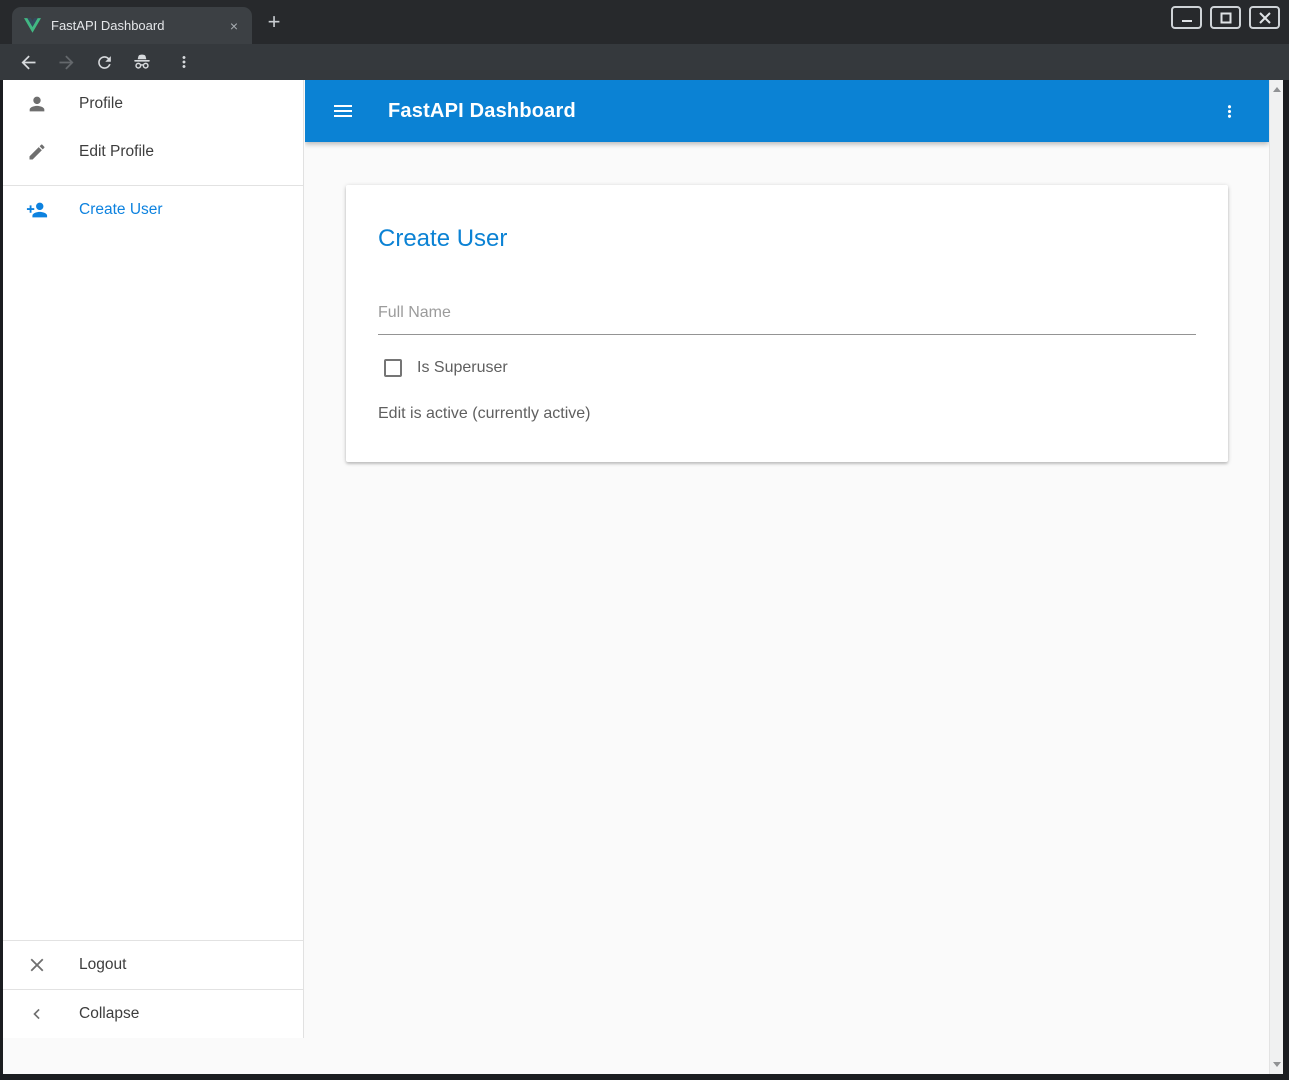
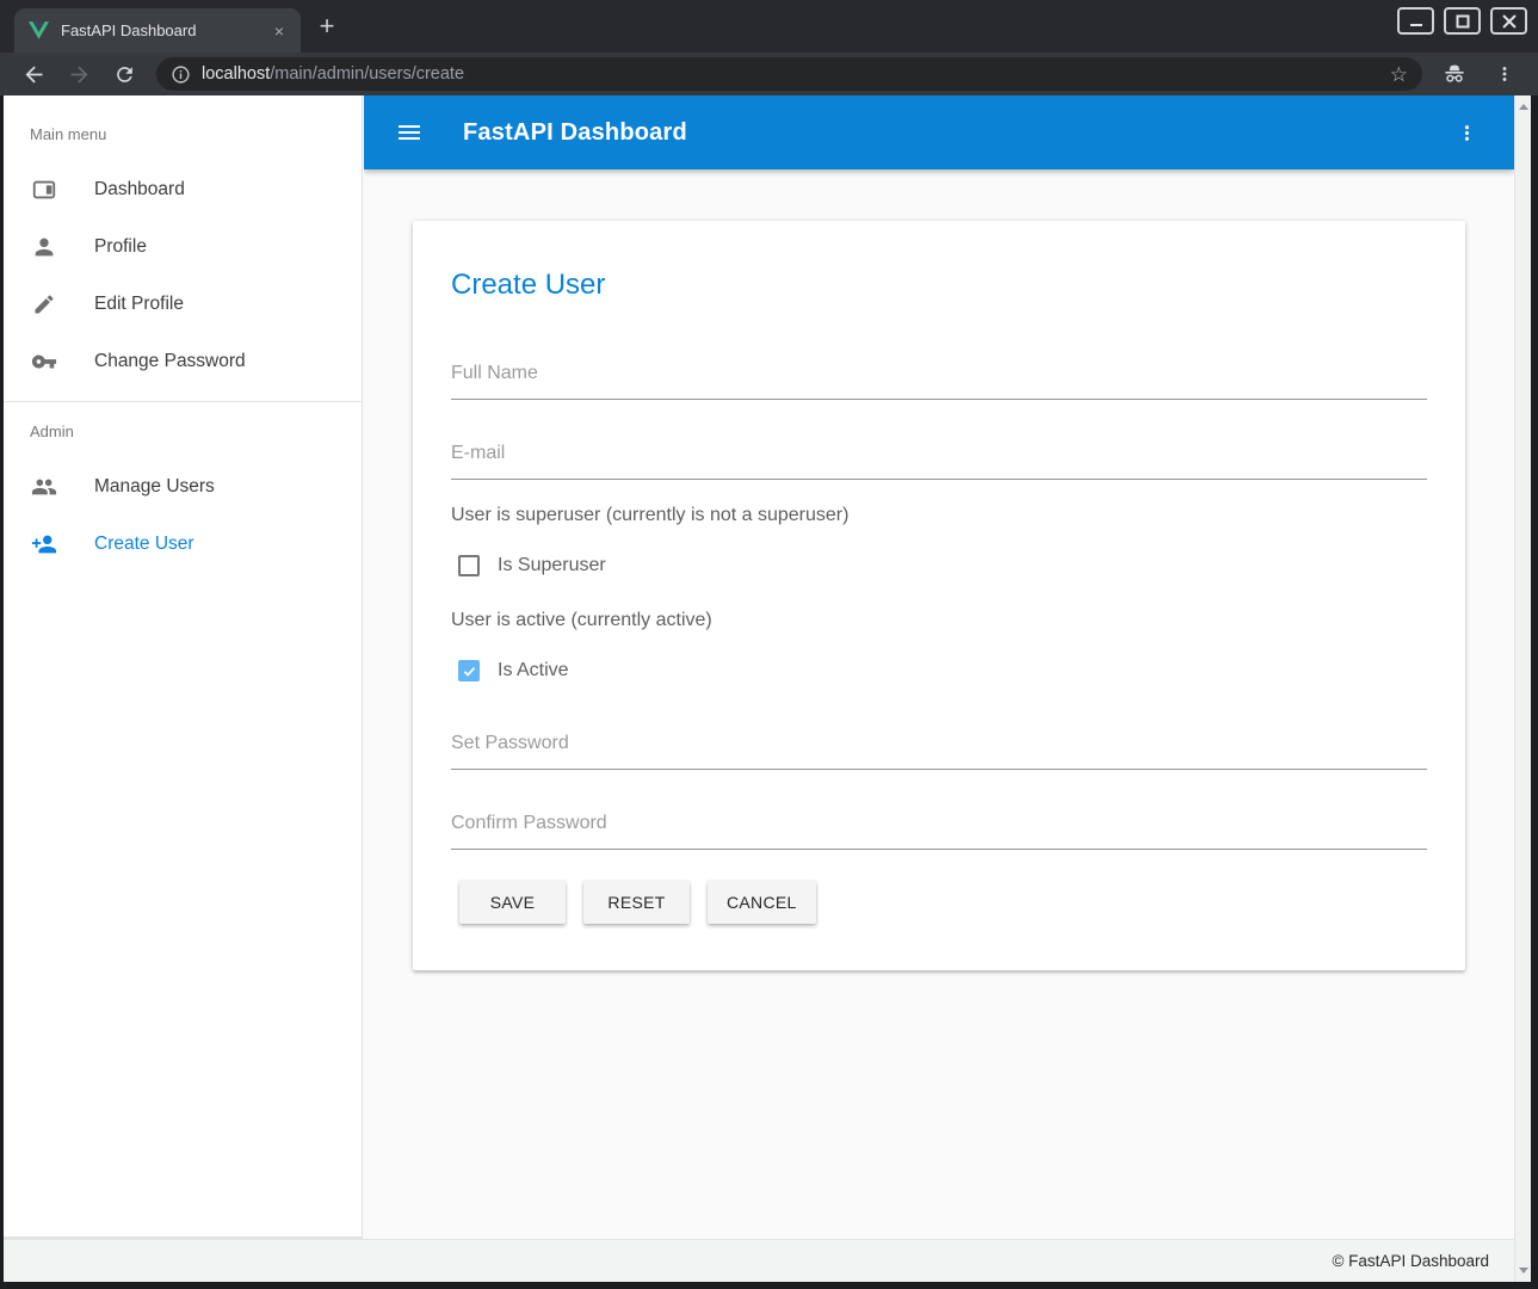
  FastAPI Dashboard
  ×
  +
+ localhost/main/admin/users/create
+ ☆
+ Main menu
+ Dashboard
  Profile
  Edit Profile
+ Change Password
+ Admin
+ Manage Users
  Create User
- Logout
- Collapse
  FastAPI Dashboard
  Create User
  Full Name
+ E-mail
+ User is superuser (currently is not a superuser)
  Is Superuser
- Edit is active (currently active)
+ User is active (currently active)
+ Is Active
+ Set Password
+ Confirm Password
+ SAVE
+ RESET
+ CANCEL
+ © FastAPI Dashboard
